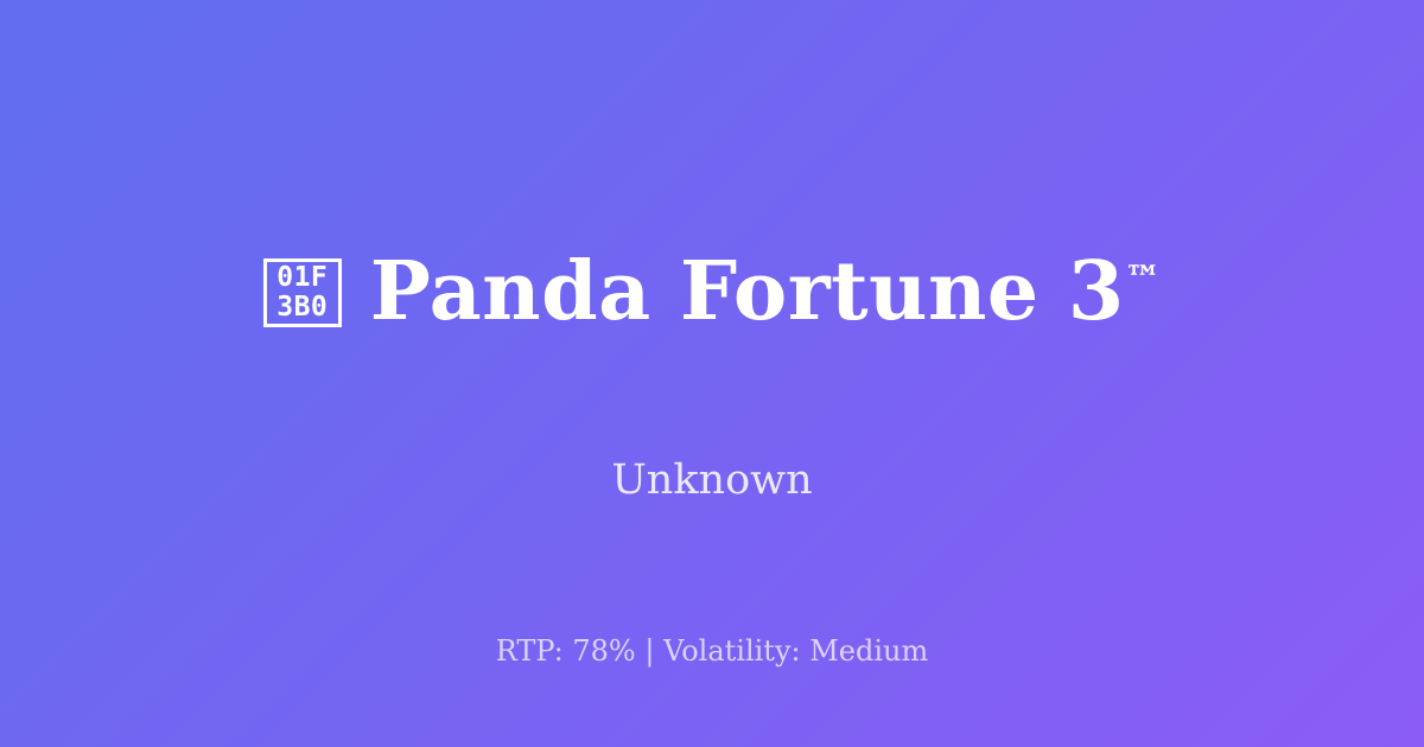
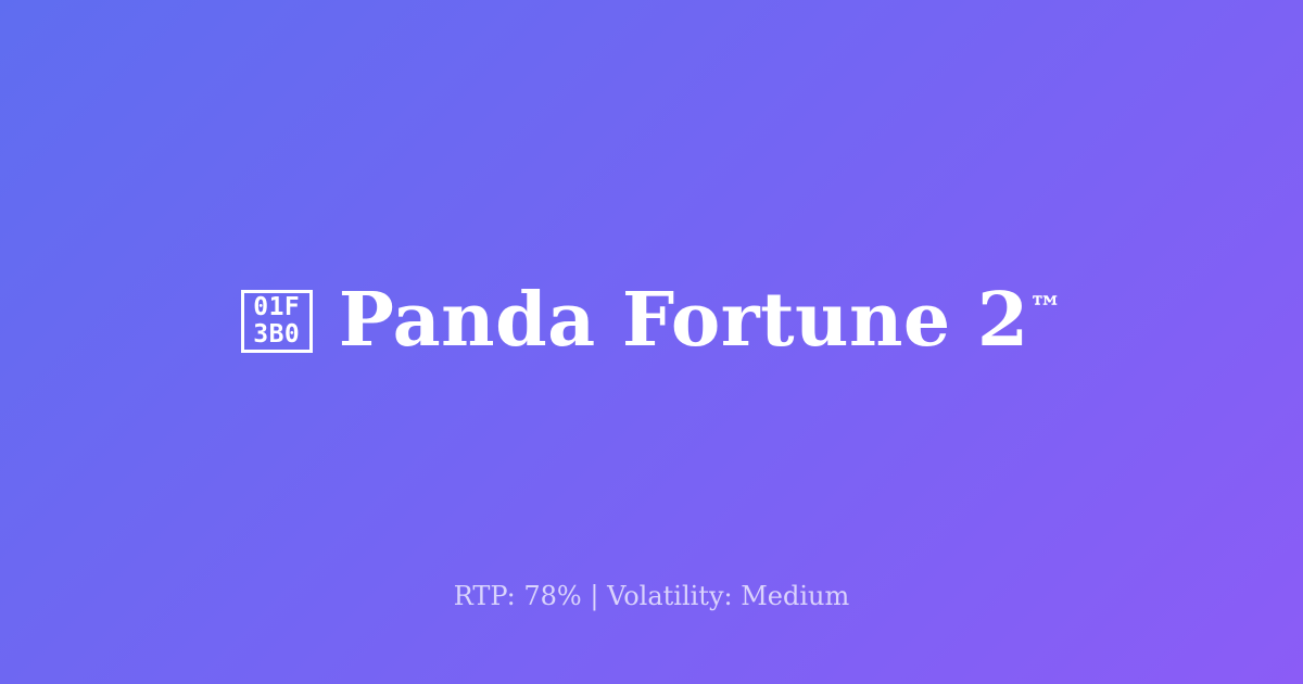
  01F
  3B0
- Panda Fortune 3™
+ Panda Fortune 2™
- Unknown
  RTP: 78% | Volatility: Medium
